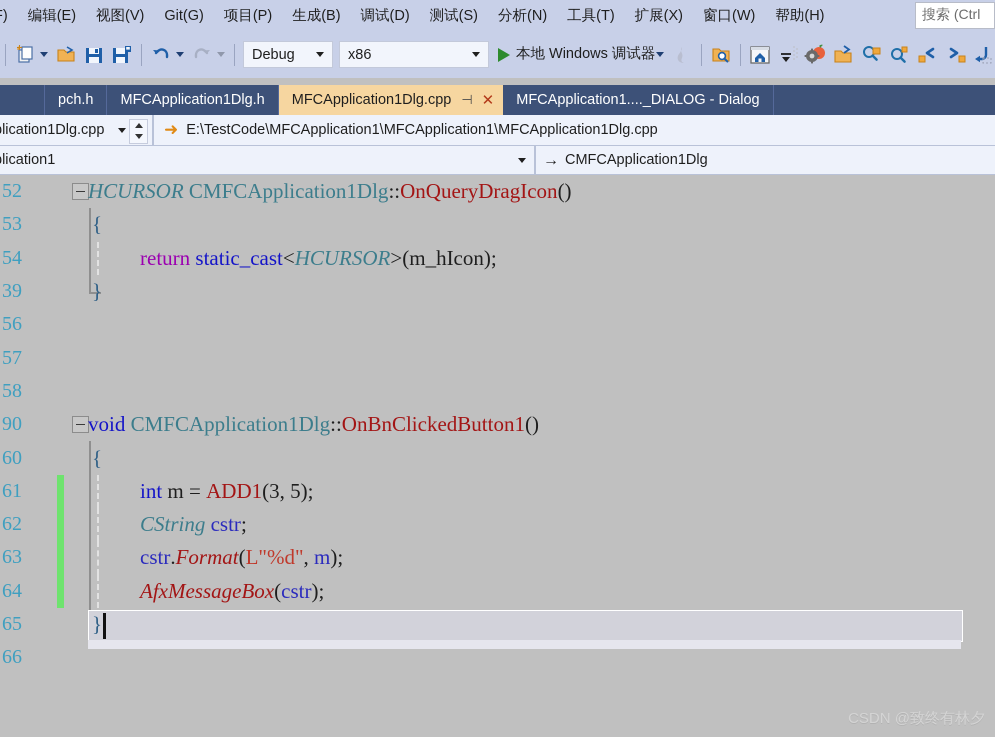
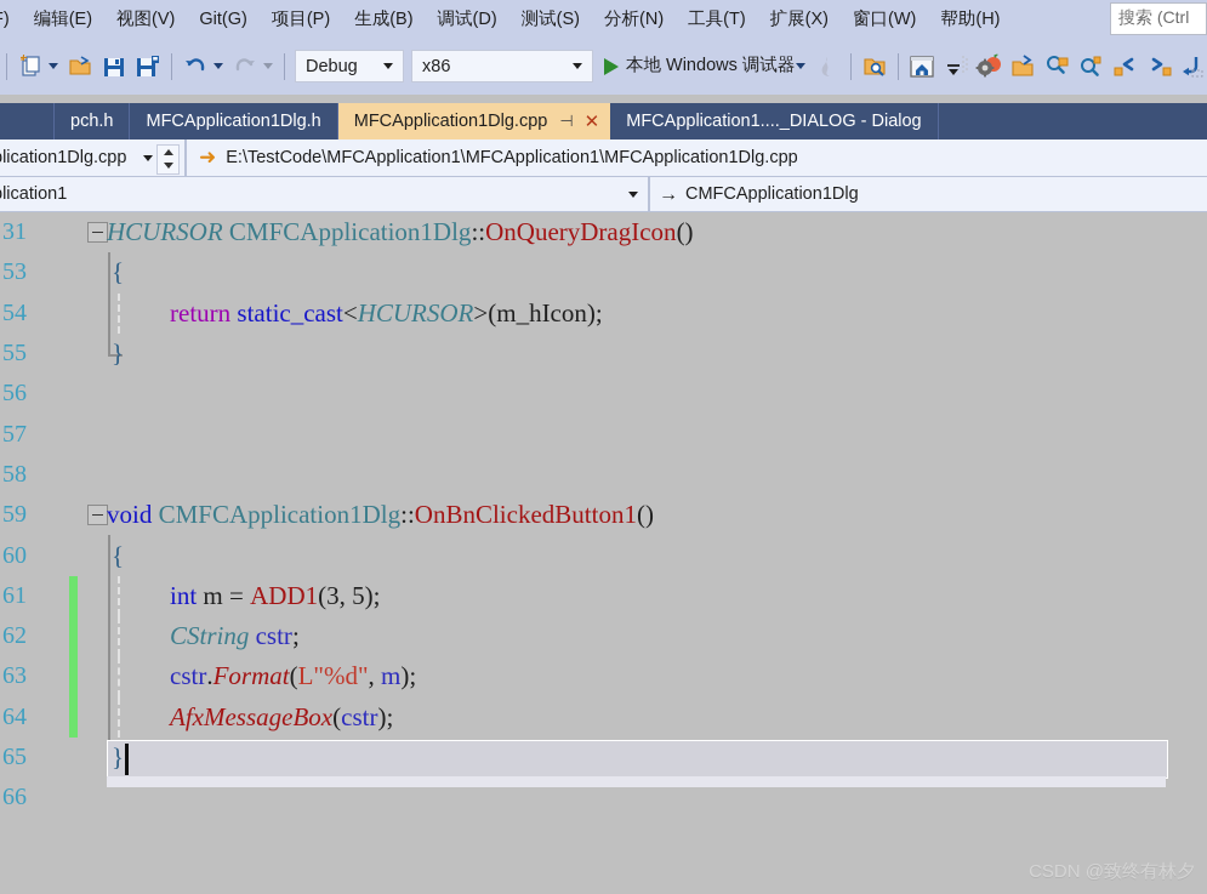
  编辑(E)
  视图(V)
  Git(G)
  项目(P)
  生成(B)
  调试(D)
  测试(S)
  分析(N)
  工具(T)
  扩展(X)
  窗口(W)
  帮助(H)
  搜索 (Ctrl
  Debug
  x86
  本地 Windows 调试器
  pch.h
  MFCApplication1Dlg.h
  MFCApplication1Dlg.cpp
  ⊣
  ✕
  MFCApplication1...._DIALOG - Dialog
  lication1Dlg.cpp
  ➜
  E:\TestCode\MFCApplication1\MFCApplication1\MFCApplication1Dlg.cpp
  lication1
  →
  CMFCApplication1Dlg
- 52
+ 31
  HCURSOR
  CMFCApplication1Dlg
  ::
  OnQueryDragIcon
  ()
  53
  {
  54
  return
  static_cast
  <
  HCURSOR
  >(
  m_hIcon
  );
- 39
+ 55
  }
  56
  57
  58
- 90
+ 59
  void
  CMFCApplication1Dlg
  ::
  OnBnClickedButton1
  ()
  60
  {
  61
  int
  m =
  ADD1
  (3, 5);
  62
  CString
  cstr
  ;
  63
  cstr
  .
  Format
  (
  L"%d"
  ,
  m
  );
  64
  AfxMessageBox
  (
  cstr
  );
  65
  }
  66
  CSDN @致终有林夕
